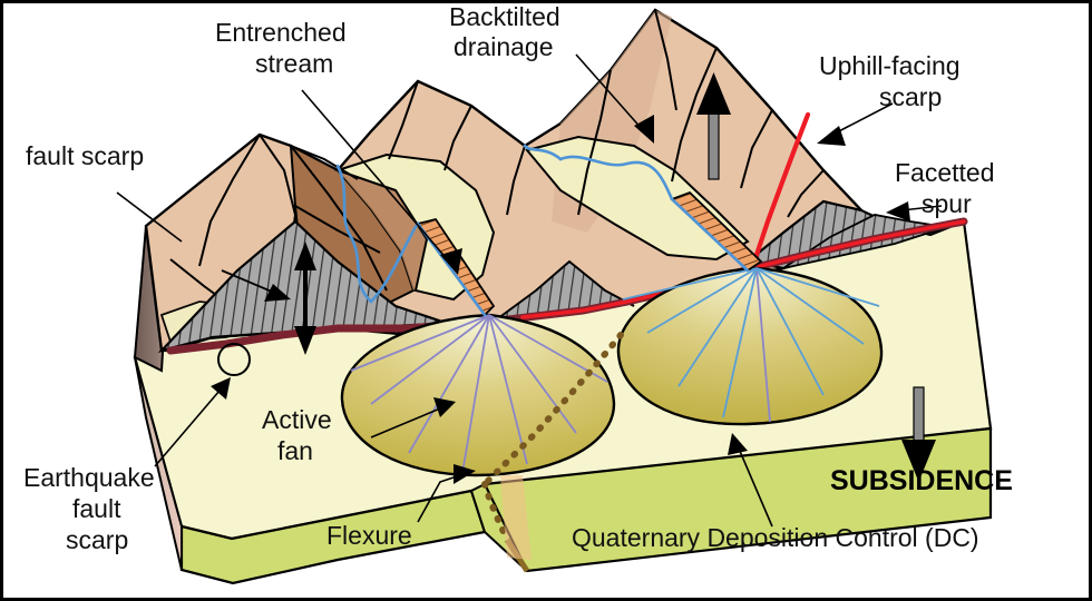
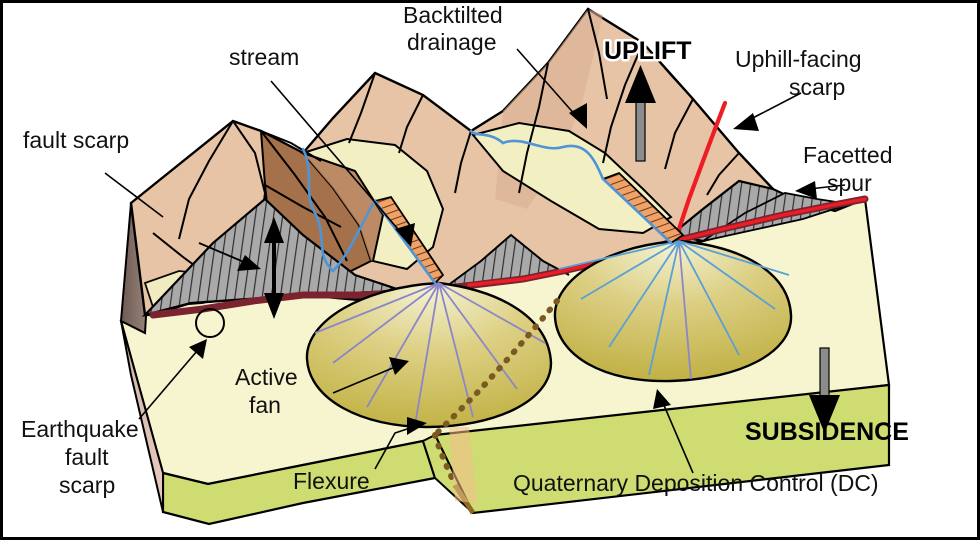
  fault scarp
- Entrenched
  stream
  Backtilted
  drainage
+ UPLIFT
  Uphill-facing
  scarp
  Facetted
  spur
  Active
  fan
  Earthquake
  fault
  scarp
  Flexure
  Quaternary Deposition Control (DC)
  SUBSIDENCE
